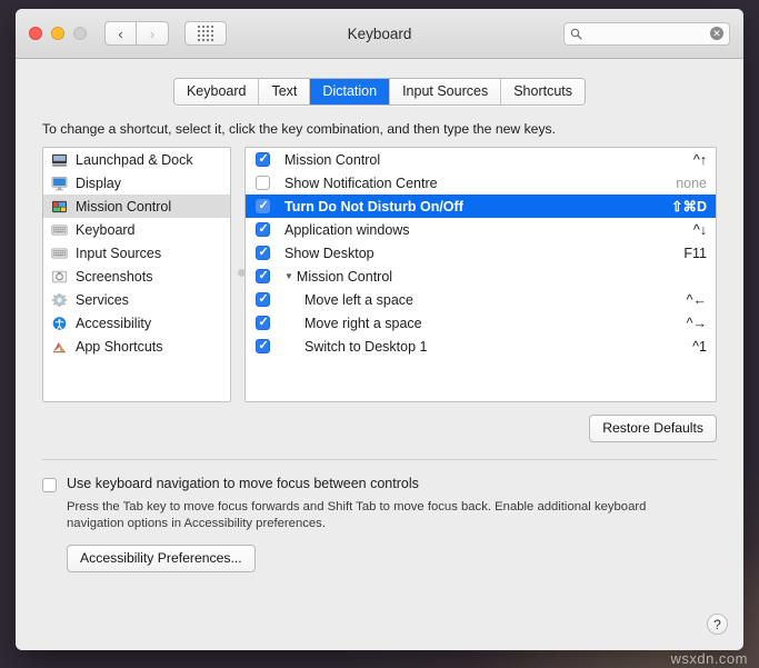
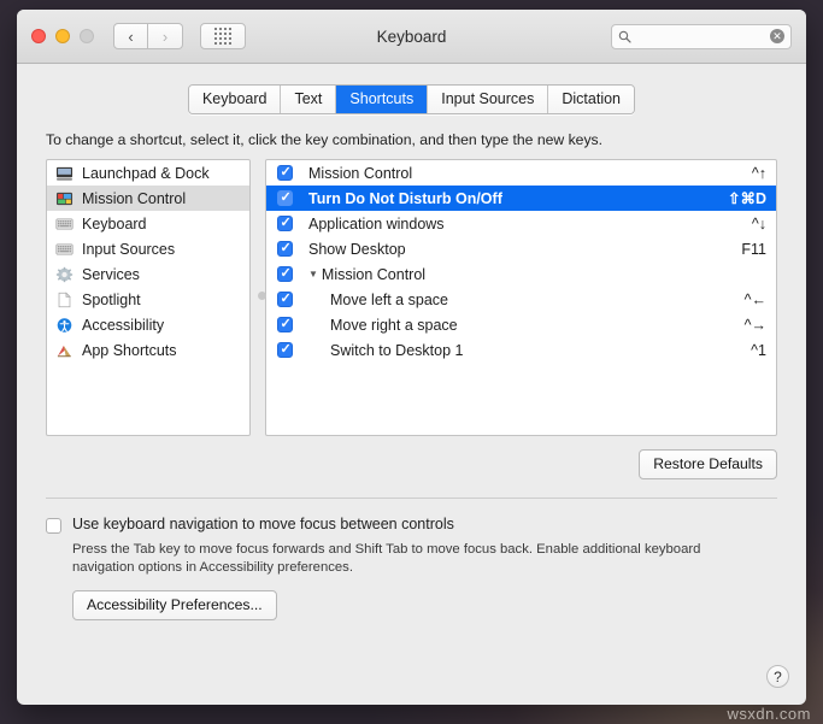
  ‹
  ›
  Keyboard
  ✕
  Keyboard
  Text
- Dictation
+ Shortcuts
  Input Sources
- Shortcuts
+ Dictation
  To change a shortcut, select it, click the key combination, and then type the new keys.
  Launchpad & Dock
- Display
  Mission Control
  Keyboard
  Input Sources
- Screenshots
  Services
+ Spotlight
  Accessibility
  App Shortcuts
  Mission Control
  ^↑
- Show Notification Centre
- none
  Turn Do Not Disturb On/Off
  ⇧⌘D
  Application windows
  ^↓
  Show Desktop
  F11
  ▼
  Mission Control
  Move left a space
  ^←
  Move right a space
  ^→
  Switch to Desktop 1
  ^1
  Restore Defaults
  Use keyboard navigation to move focus between controls
  Press the Tab key to move focus forwards and Shift Tab to move focus back. Enable additional keyboard navigation options in Accessibility preferences.
  Accessibility Preferences...
  ?
  wsxdn.com
